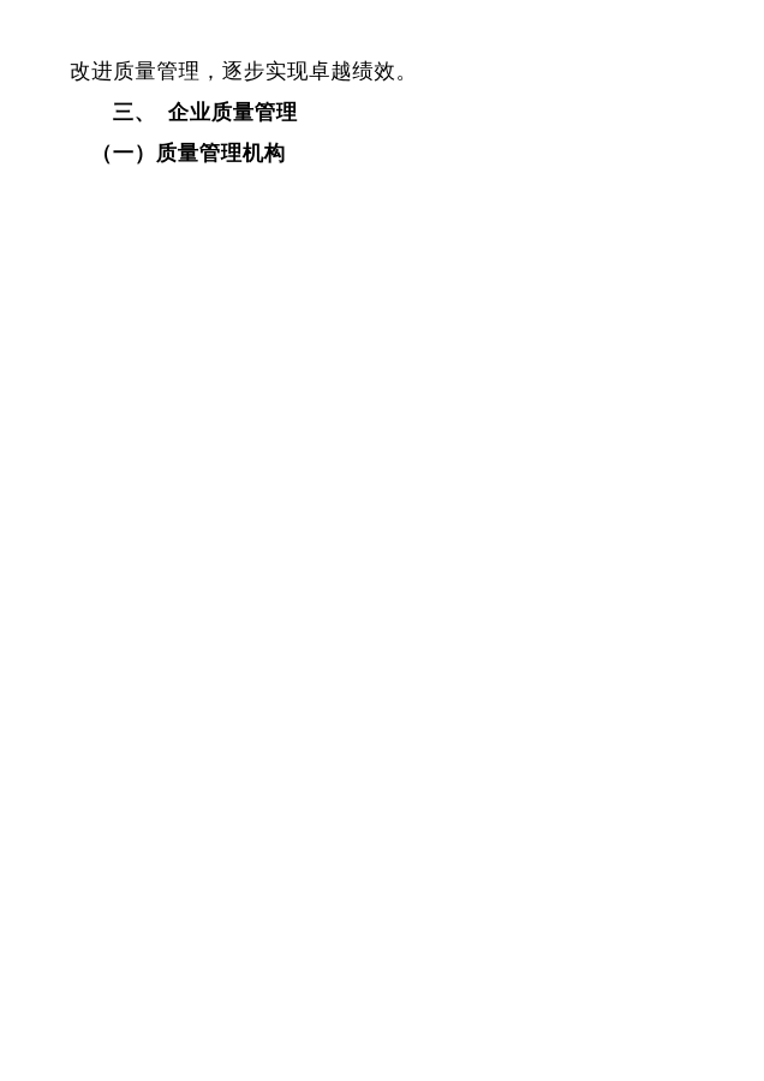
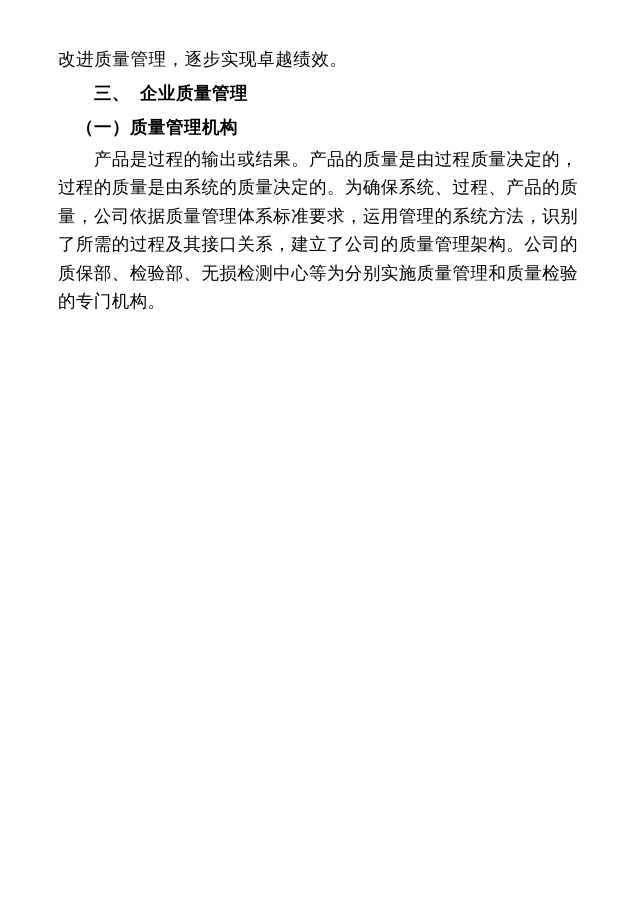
  改进质量管理，逐步实现卓越绩效。
  三、 企业质量管理
  （一）质量管理机构
+ 产品是过程的输出或结果。产品的质量是由过程质量决定的，过程的质量是由系统的质量决定的。为确保系统、过程、产品的质量，公司依据质量管理体系标准要求，运用管理的系统方法，识别了所需的过程及其接口关系，建立了公司的质量管理架构。公司的质保部、检验部、无损检测中心等为分别实施质量管理和质量检验的专门机构。
